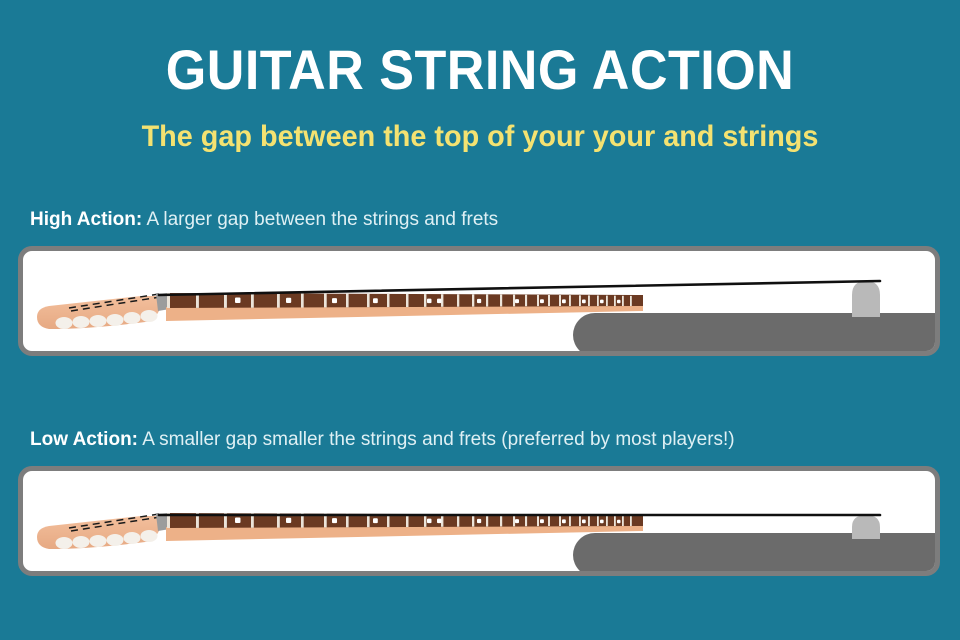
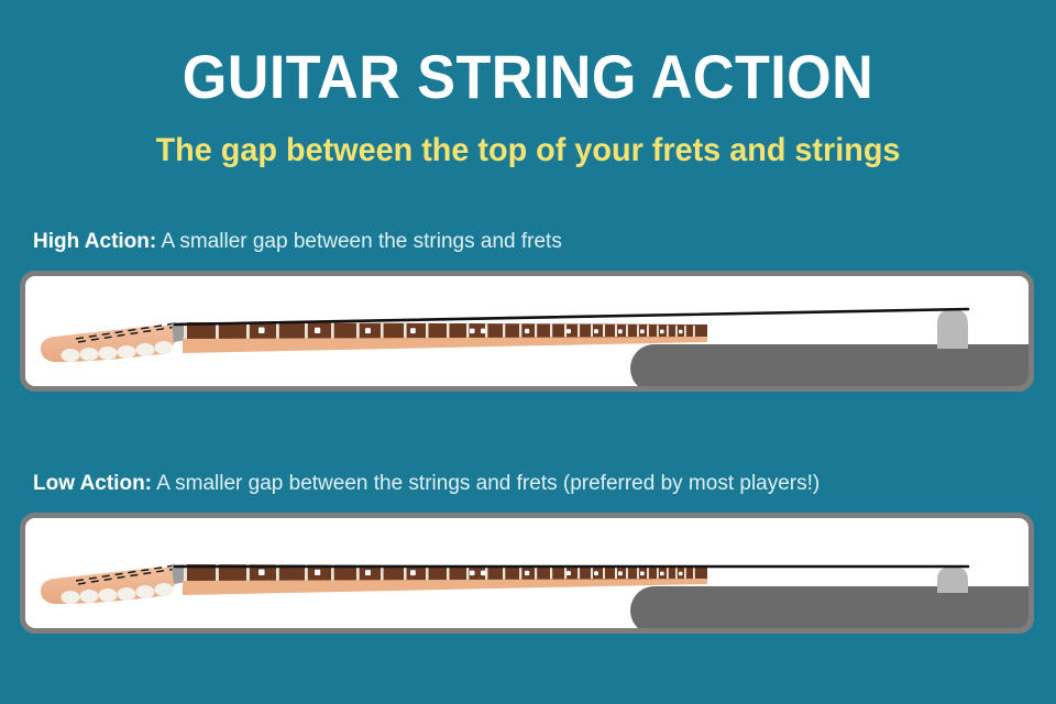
  GUITAR STRING ACTION
- The gap between the top of your your and strings
+ The gap between the top of your frets and strings
- High Action: A larger gap between the strings and frets
+ High Action: A smaller gap between the strings and frets
- Low Action: A smaller gap smaller the strings and frets (preferred by most players!)
+ Low Action: A smaller gap between the strings and frets (preferred by most players!)
